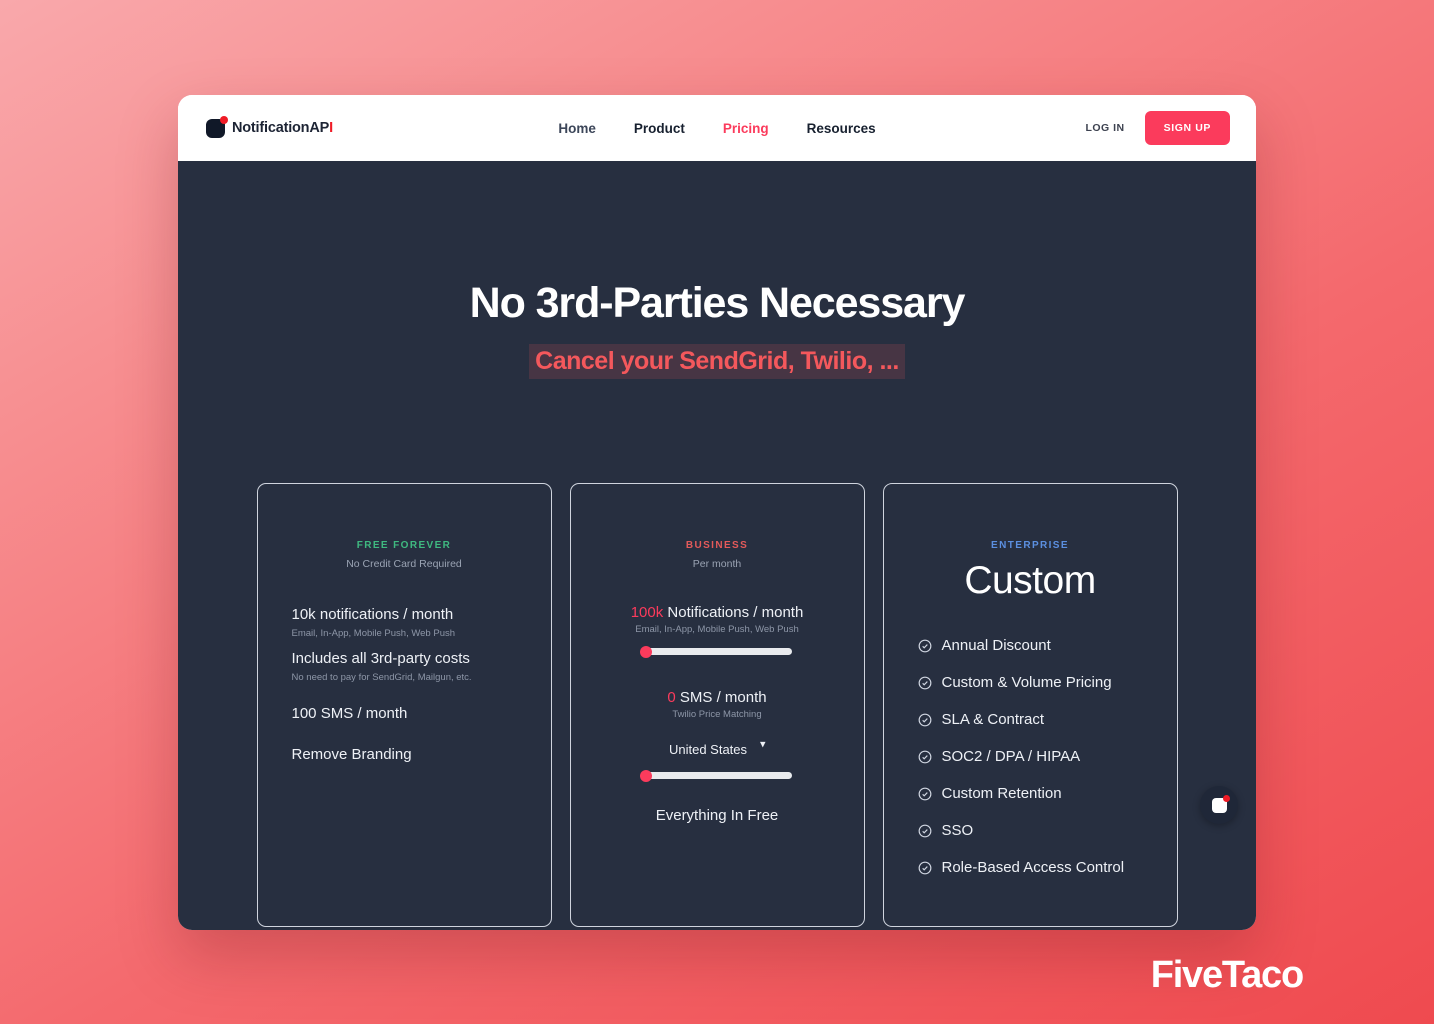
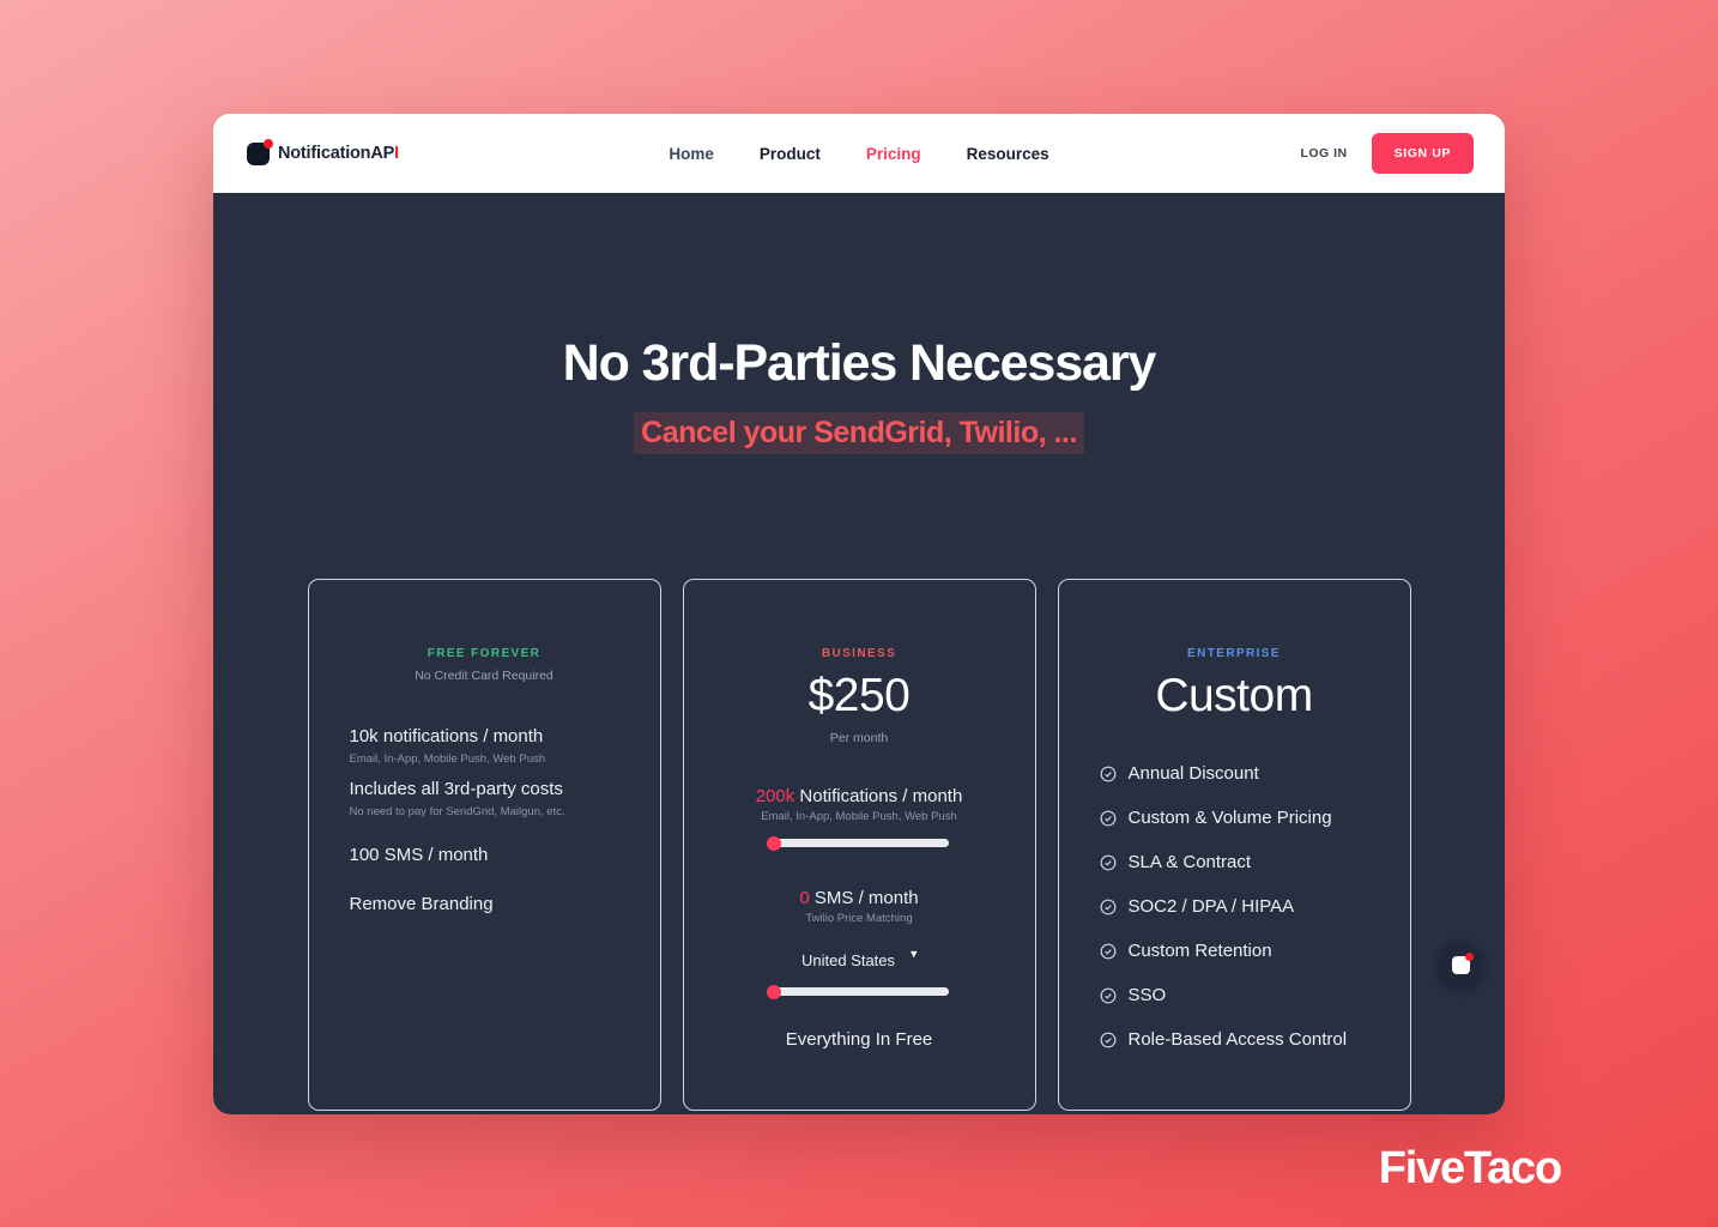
  NotificationAPI
  Home
  Product
  Pricing
  Resources
  LOG IN
  SIGN UP
  No 3rd-Parties Necessary
  Cancel your SendGrid, Twilio, ...
  FREE FOREVER
  No Credit Card Required
  10k notifications / month
  Email, In-App, Mobile Push, Web Push
  Includes all 3rd-party costs
  No need to pay for SendGrid, Mailgun, etc.
  100 SMS / month
  Remove Branding
  BUSINESS
+ $250
  Per month
- 100k Notifications / month
+ 200k Notifications / month
  Email, In-App, Mobile Push, Web Push
  0 SMS / month
  Twilio Price Matching
  United States
  ▾
  Everything In Free
  ENTERPRISE
  Custom
  Annual Discount
  Custom & Volume Pricing
  SLA & Contract
  SOC2 / DPA / HIPAA
  Custom Retention
  SSO
  Role-Based Access Control
  FiveTaco
